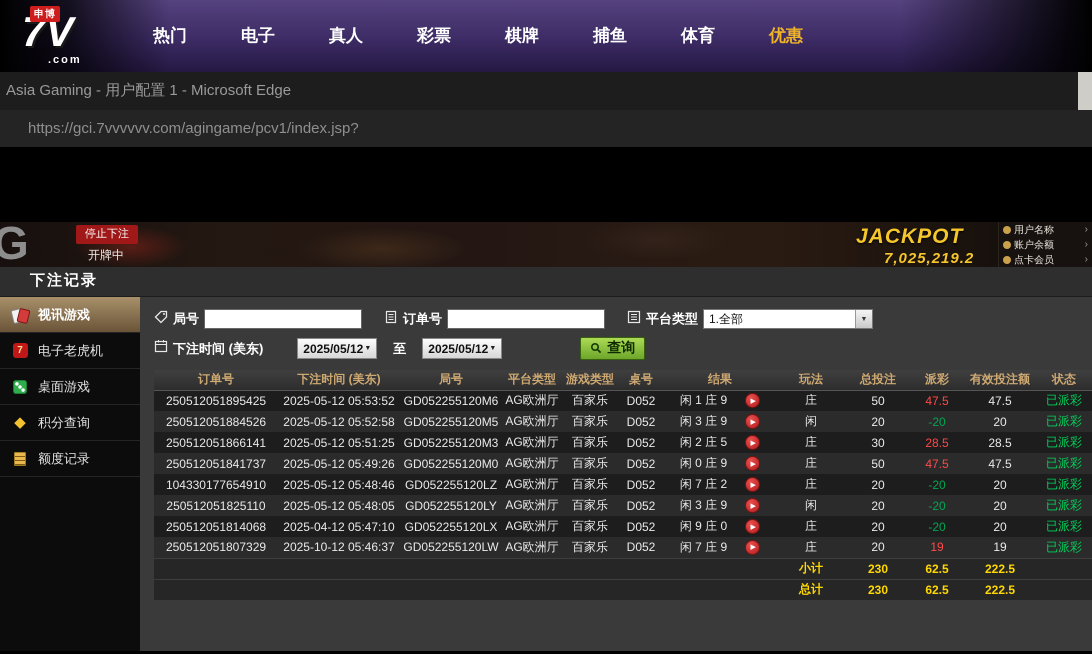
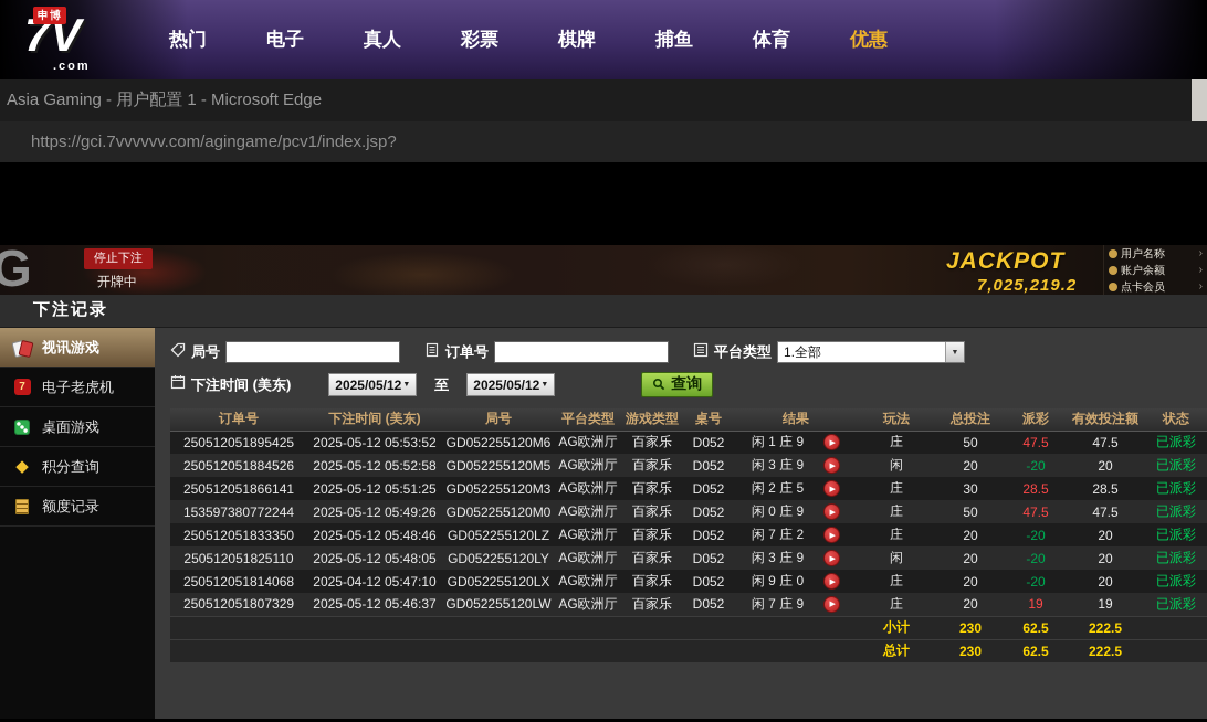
  申博
  7V
  .com
  热门
  电子
  真人
  彩票
  棋牌
  捕鱼
  体育
  优惠
  Asia Gaming - 用户配置 1 - Microsoft Edge
  https://gci.7vvvvvv.com/agingame/pcv1/index.jsp?
  G
  停止下注
  开牌中
  JACKPOT
  7,025,219.2
  用户名称
  ›
  账户余额
  ›
  点卡会员
  ›
  下注记录
  视讯游戏
  7
  电子老虎机
  桌面游戏
  ◆
  积分查询
  额度记录
  局号
  订单号
  平台类型
  1.全部
  下注时间 (美东)
  2025/05/12
  至
  2025/05/12
  查询
  订单号	下注时间 (美东)	局号	平台类型	游戏类型	桌号	结果	玩法	总投注	派彩	有效投注额	状态
  250512051895425	2025-05-12 05:53:52	GD052255120M6	AG欧洲厅	百家乐	D052	闲 1 庄 9	庄	50	47.5	47.5	已派彩
  250512051884526	2025-05-12 05:52:58	GD052255120M5	AG欧洲厅	百家乐	D052	闲 3 庄 9	闲	20	-20	20	已派彩
  250512051866141	2025-05-12 05:51:25	GD052255120M3	AG欧洲厅	百家乐	D052	闲 2 庄 5	庄	30	28.5	28.5	已派彩
- 250512051841737	2025-05-12 05:49:26	GD052255120M0	AG欧洲厅	百家乐	D052	闲 0 庄 9	庄	50	47.5	47.5	已派彩
+ 153597380772244	2025-05-12 05:49:26	GD052255120M0	AG欧洲厅	百家乐	D052	闲 0 庄 9	庄	50	47.5	47.5	已派彩
- 104330177654910	2025-05-12 05:48:46	GD052255120LZ	AG欧洲厅	百家乐	D052	闲 7 庄 2	庄	20	-20	20	已派彩
+ 250512051833350	2025-05-12 05:48:46	GD052255120LZ	AG欧洲厅	百家乐	D052	闲 7 庄 2	庄	20	-20	20	已派彩
  250512051825110	2025-05-12 05:48:05	GD052255120LY	AG欧洲厅	百家乐	D052	闲 3 庄 9	闲	20	-20	20	已派彩
  250512051814068	2025-04-12 05:47:10	GD052255120LX	AG欧洲厅	百家乐	D052	闲 9 庄 0	庄	20	-20	20	已派彩
- 250512051807329	2025-10-12 05:46:37	GD052255120LW	AG欧洲厅	百家乐	D052	闲 7 庄 9	庄	20	19	19	已派彩
+ 250512051807329	2025-05-12 05:46:37	GD052255120LW	AG欧洲厅	百家乐	D052	闲 7 庄 9	庄	20	19	19	已派彩
  							小计	230	62.5	222.5
  							总计	230	62.5	222.5
